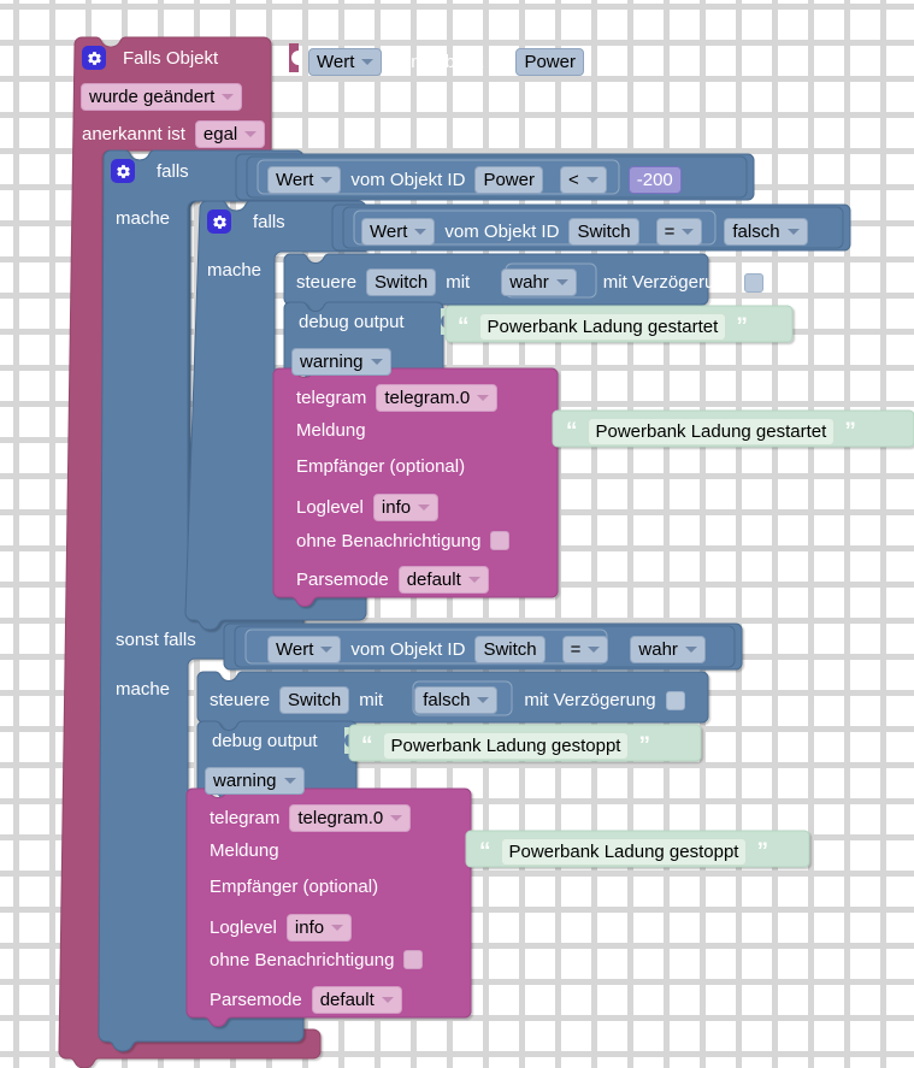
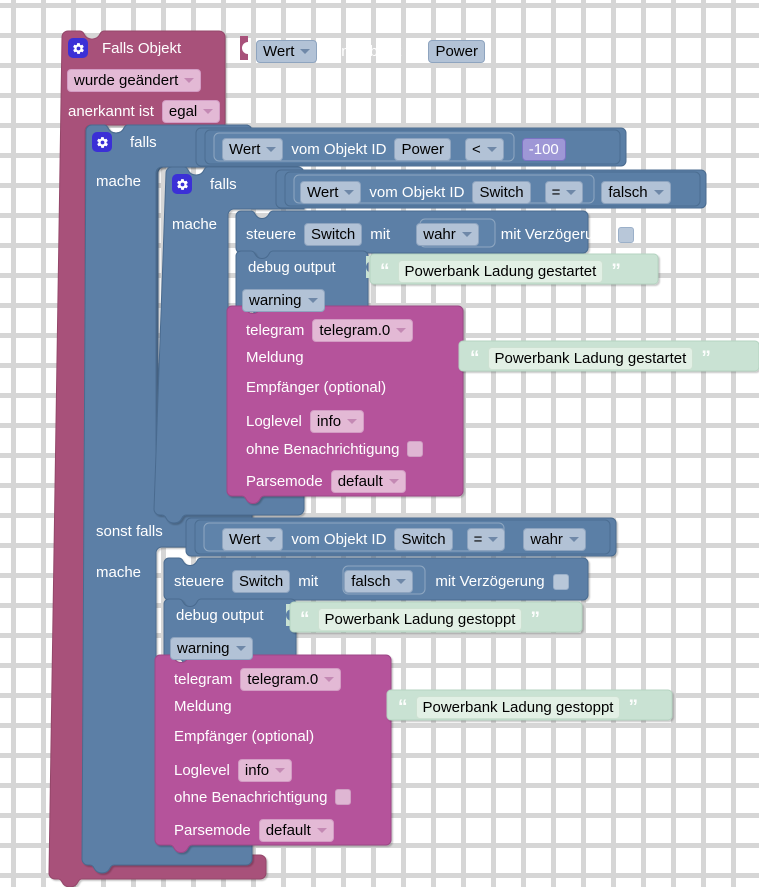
  Falls Objekt
  wurde geändert
  anerkannt ist
  egal
  Wert
  vom Objekt ID
  Power
  falls
  mache
  Wert
  vom Objekt ID
  Power
  <
- -200
+ -100
  falls
  mache
  Wert
  vom Objekt ID
  Switch
  =
  falsch
  steuere
  Switch
  mit
  wahr
  mit Verzögerung
  debug output
  warning
  “
  Powerbank Ladung gestartet
  ”
  telegram
  telegram.0
  Meldung
  Empfänger (optional)
  Loglevel
  info
  ohne Benachrichtigung
  Parsemode
  default
  “
  Powerbank Ladung gestartet
  ”
  sonst falls
  mache
  Wert
  vom Objekt ID
  Switch
  =
  wahr
  steuere
  Switch
  mit
  falsch
  mit Verzögerung
  debug output
  warning
  “
  Powerbank Ladung gestoppt
  ”
  telegram
  telegram.0
  Meldung
  Empfänger (optional)
  Loglevel
  info
  ohne Benachrichtigung
  Parsemode
  default
  “
  Powerbank Ladung gestoppt
  ”
